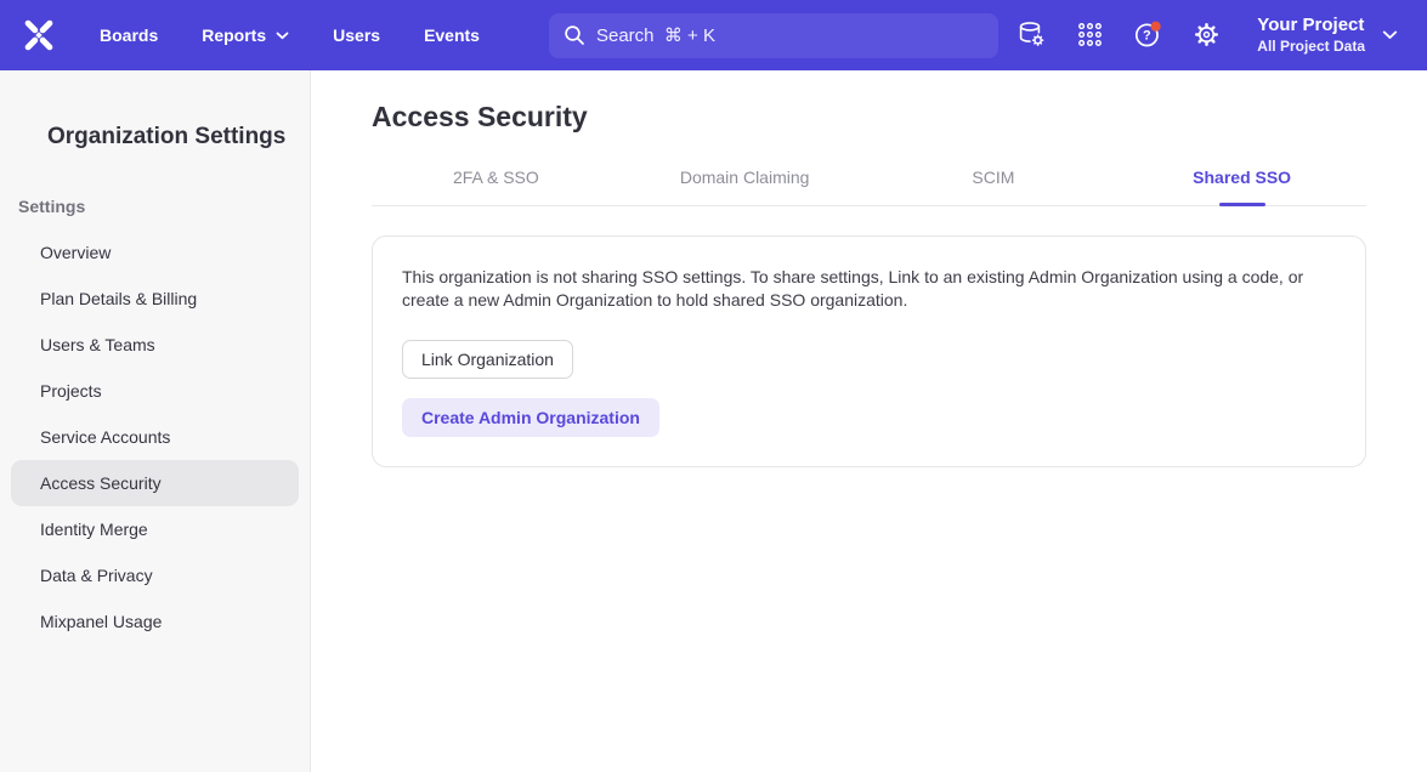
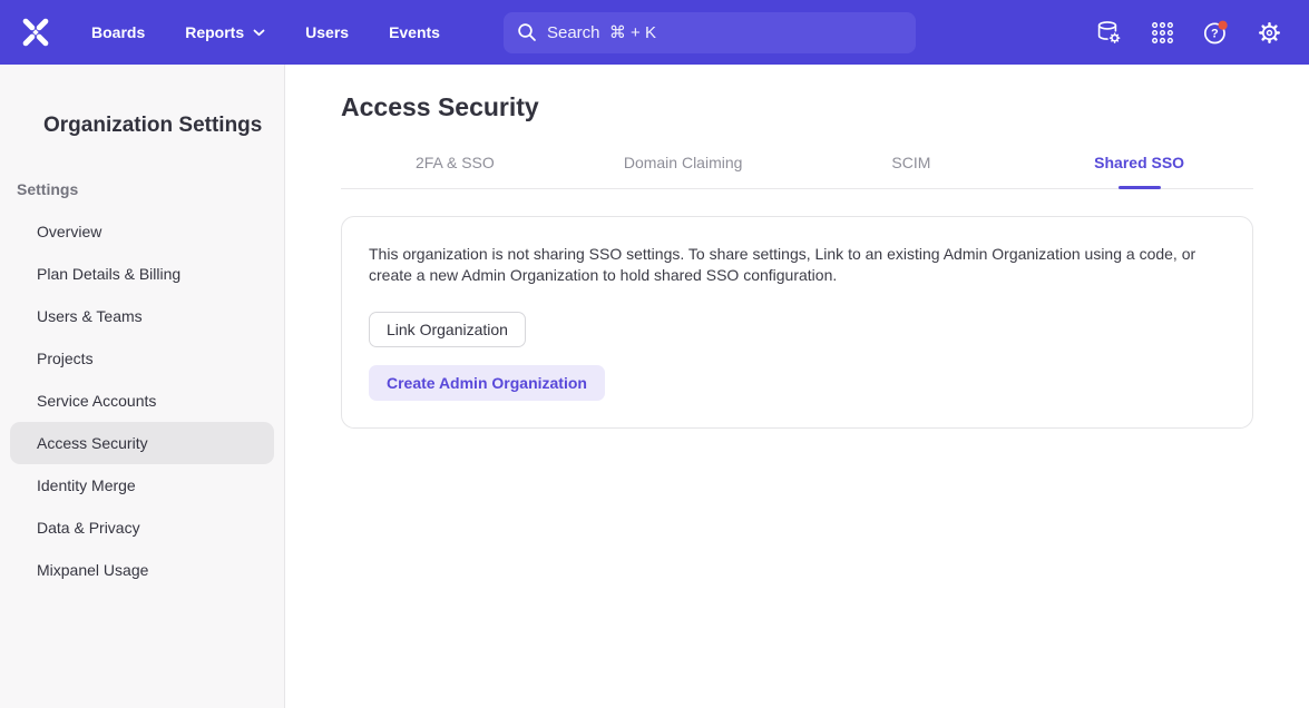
  Boards
  Reports
  Users
  Events
  Search ⌘ + K
  ?
- Your Project
- All Project Data
  Organization Settings
  Settings
  Overview
  Plan Details & Billing
  Users & Teams
  Projects
  Service Accounts
  Access Security
  Identity Merge
  Data & Privacy
  Mixpanel Usage
  Access Security
  2FA & SSO
  Domain Claiming
  SCIM
  Shared SSO
- This organization is not sharing SSO settings. To share settings, Link to an existing Admin Organization using a code, or create a new Admin Organization to hold shared SSO organization.
+ This organization is not sharing SSO settings. To share settings, Link to an existing Admin Organization using a code, or create a new Admin Organization to hold shared SSO configuration.
  Link Organization
  Create Admin Organization
